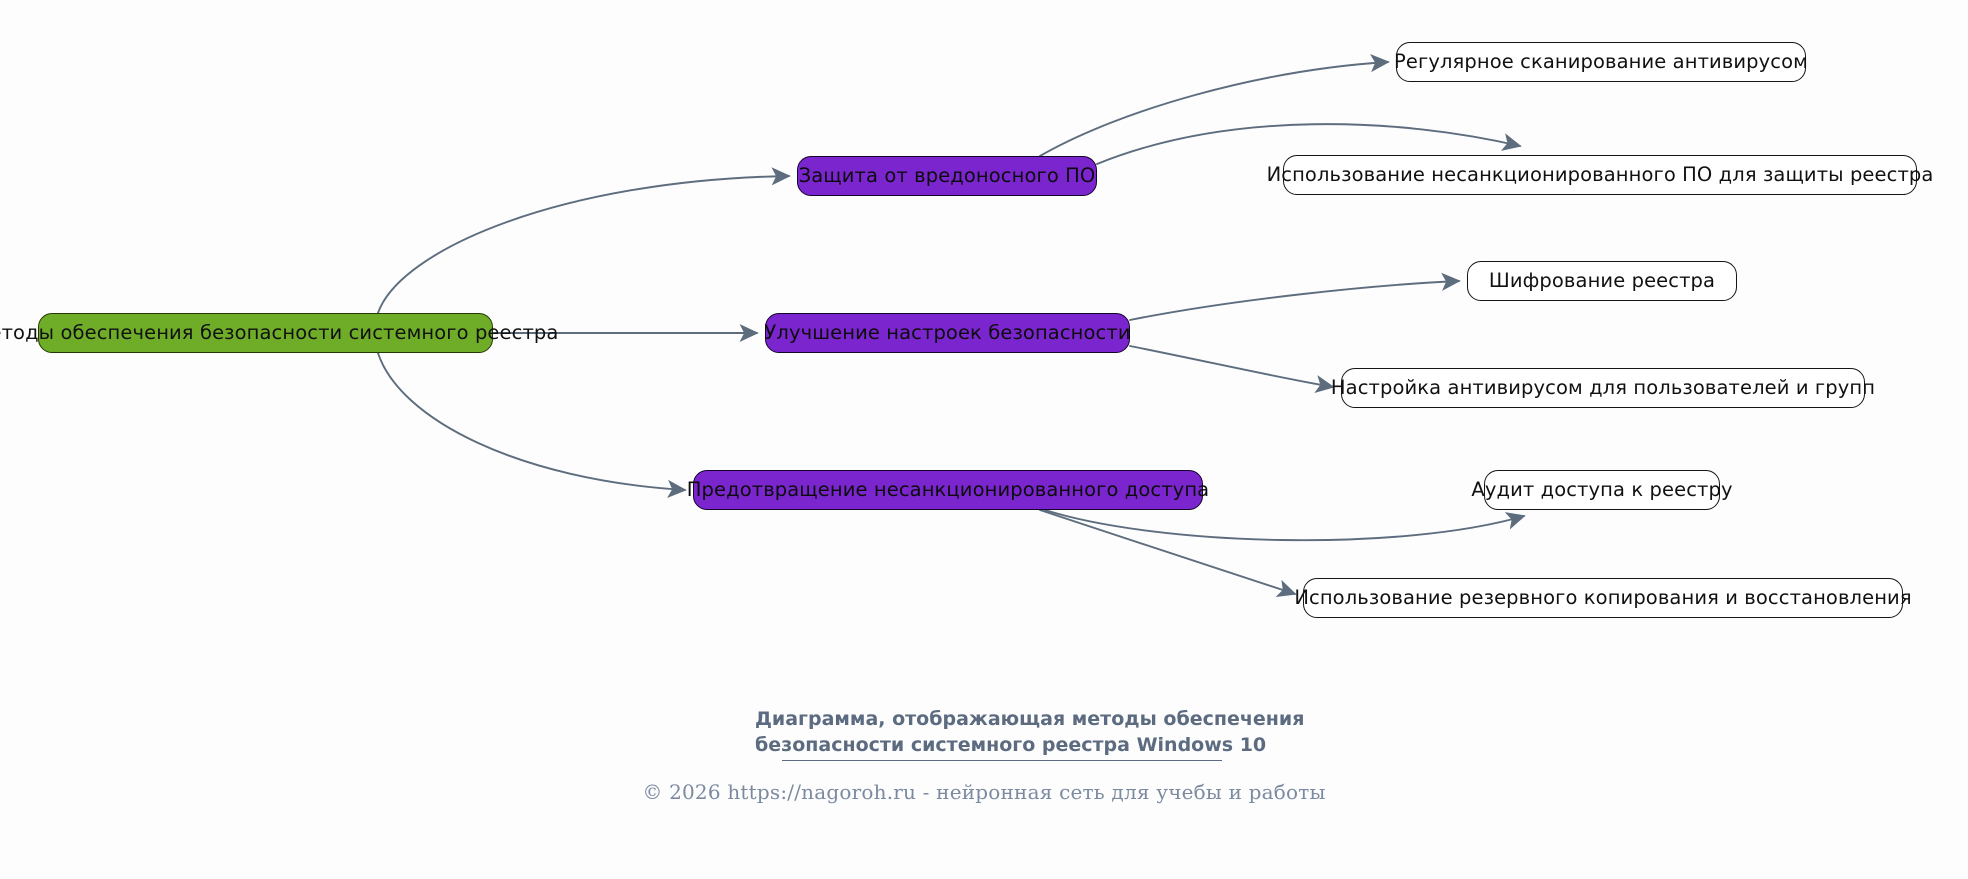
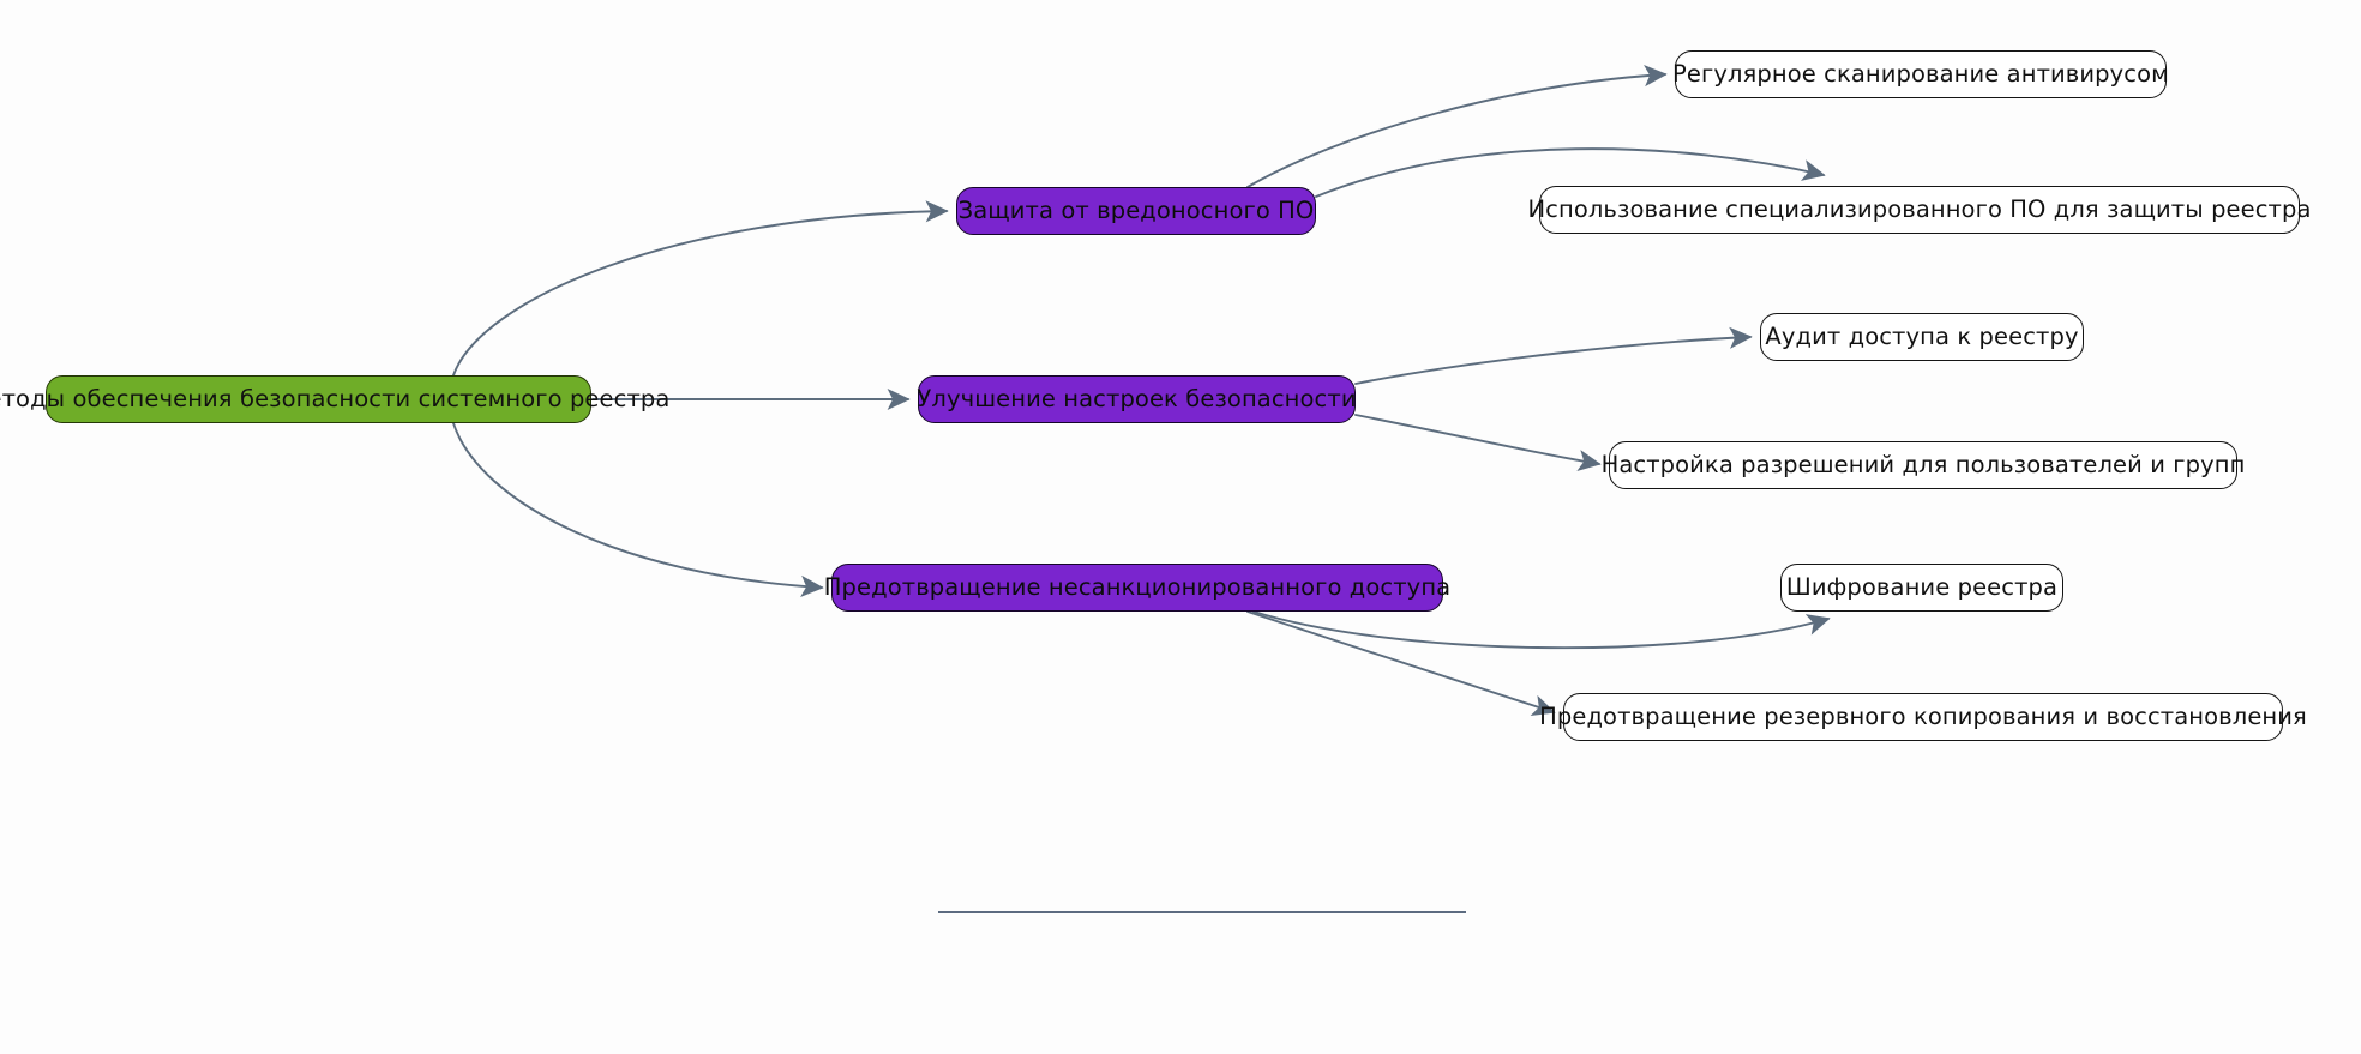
  тоды обеспечения безопасности системного реестра
  Защита от вредоносного ПО
  Улучшение настроек безопасности
  Предотвращение несанкционированного доступа
  Регулярное сканирование антивирусом
- Использование несанкционированного ПО для защиты реестра
+ Использование специализированного ПО для защиты реестра
- Шифрование реестра
+ Аудит доступа к реестру
- Настройка антивирусом для пользователей и групп
+ Настройка разрешений для пользователей и групп
- Аудит доступа к реестру
+ Шифрование реестра
- Использование резервного копирования и восстановления
+ Предотвращение резервного копирования и восстановления
- Диаграмма, отображающая методы обеспечения
- безопасности системного реестра Windows 10
- © 2026 https://nagoroh.ru - нейронная сеть для учебы и работы
